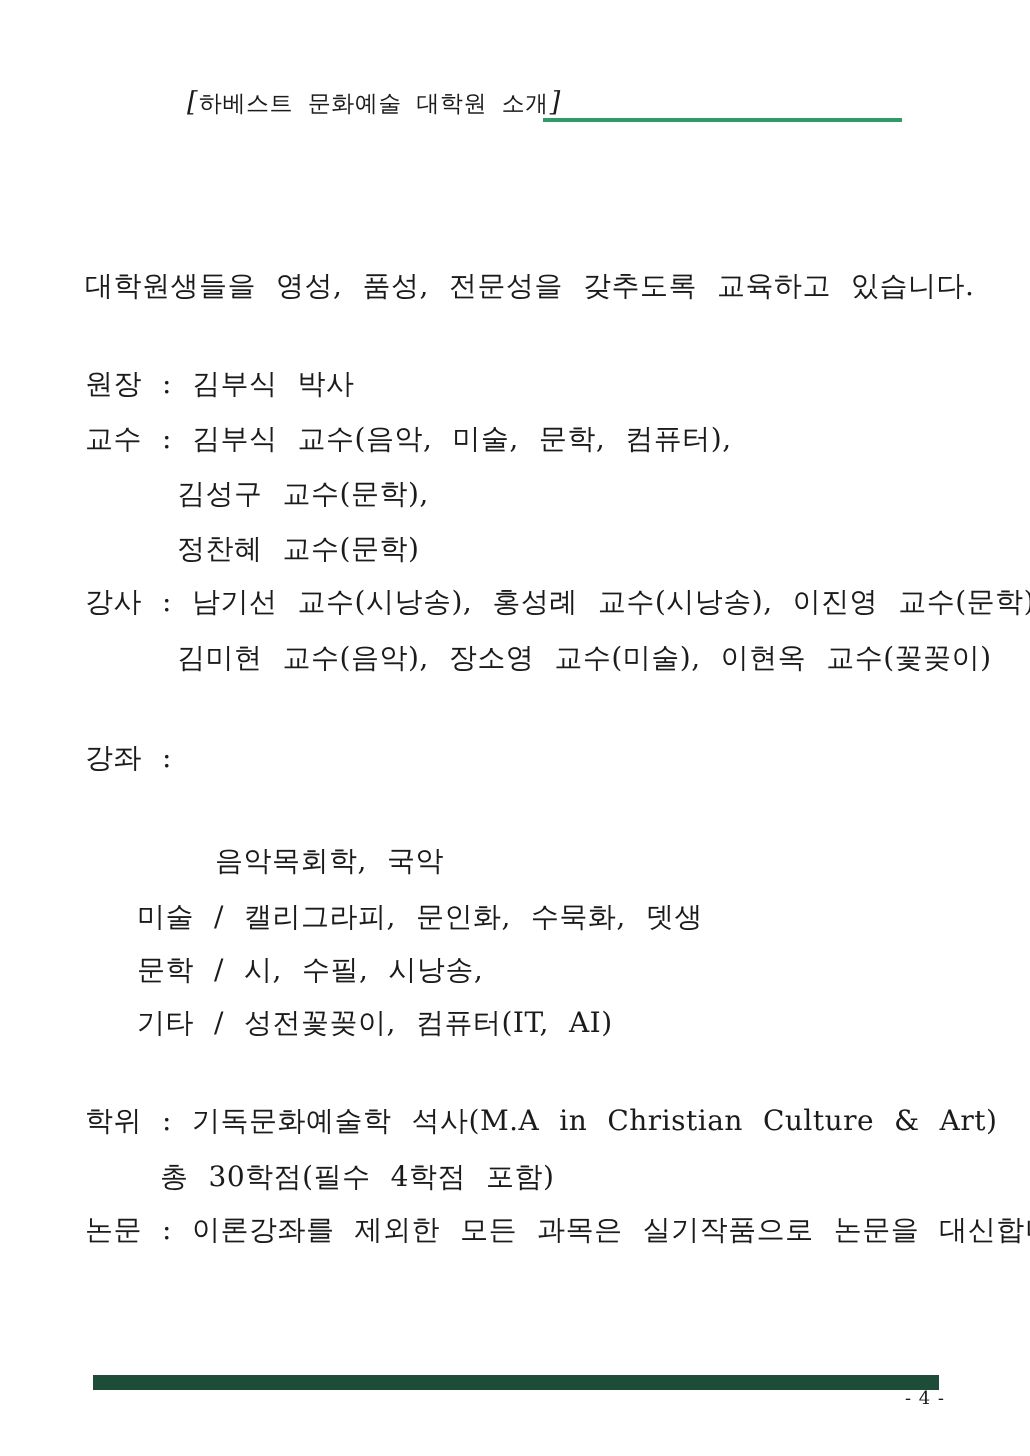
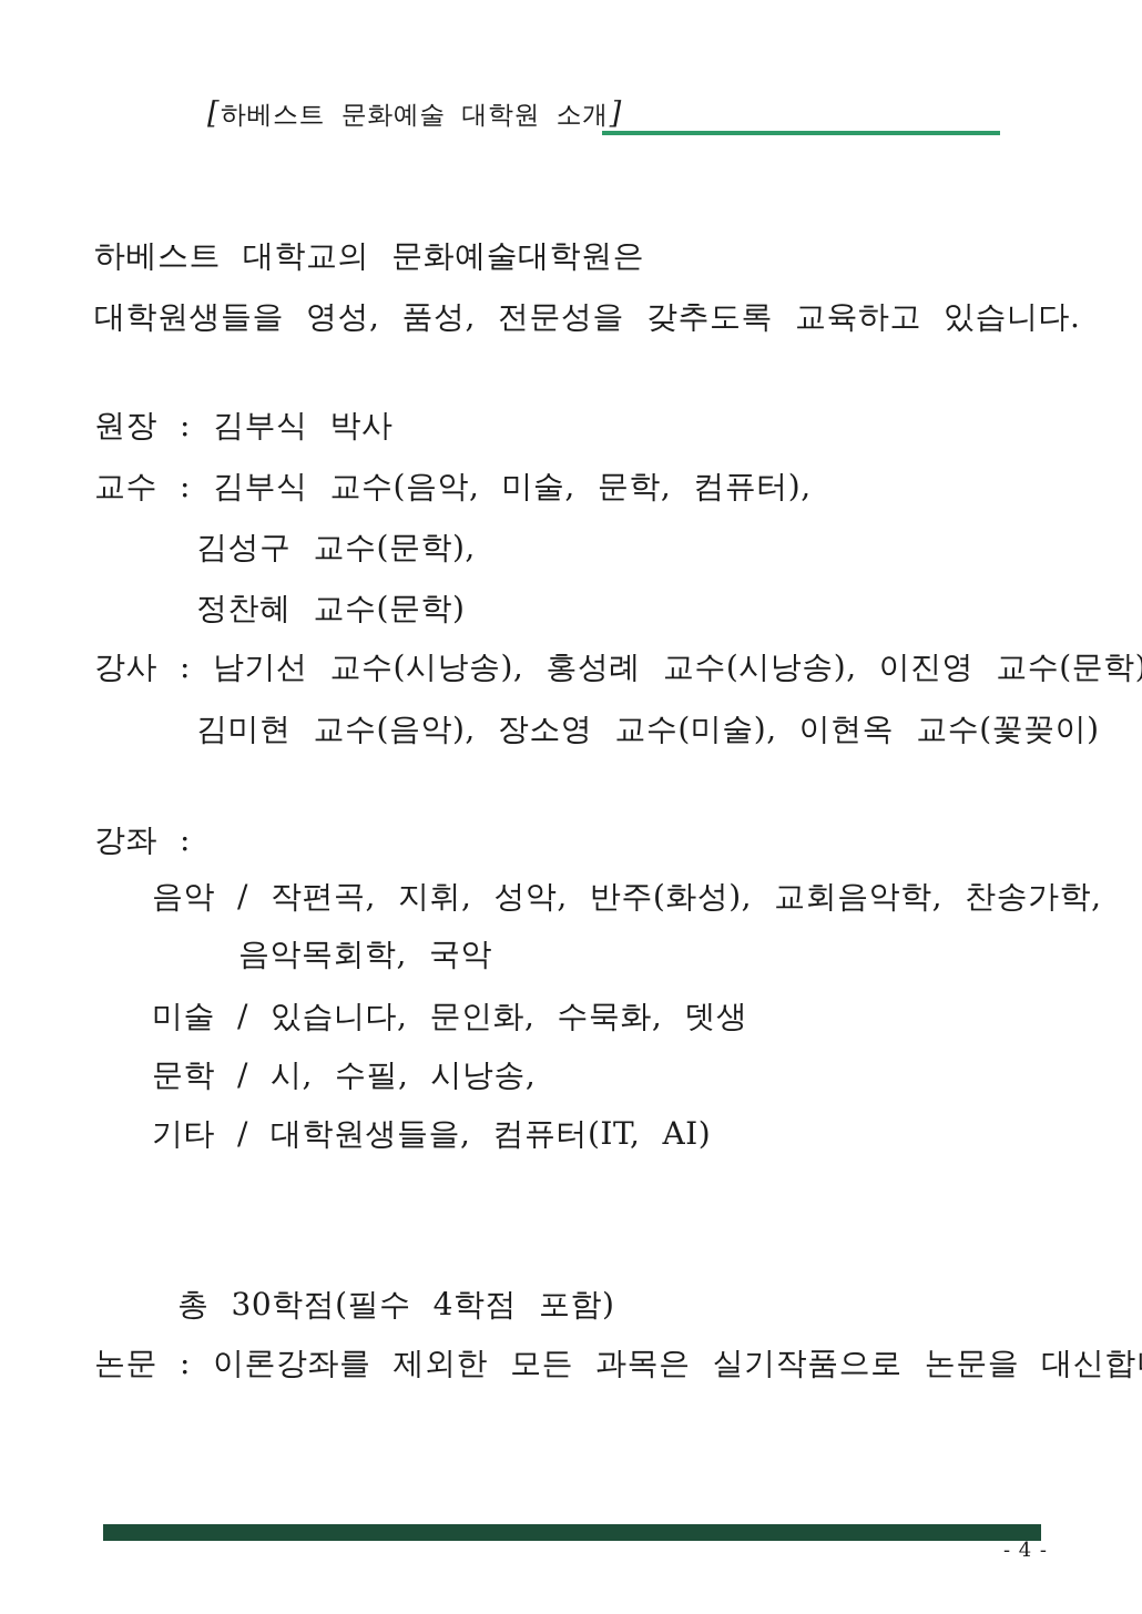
  [하베스트 문화예술 대학원 소개]
+ 하베스트 대학교의 문화예술대학원은
  대학원생들을 영성, 품성, 전문성을 갖추도록 교육하고 있습니다.
  원장 : 김부식 박사
  교수 : 김부식 교수(음악, 미술, 문학, 컴퓨터),
  김성구 교수(문학),
  정찬혜 교수(문학)
  강사 : 남기선 교수(시낭송), 홍성례 교수(시낭송), 이진영 교수(문학)
  김미현 교수(음악), 장소영 교수(미술), 이현옥 교수(꽃꽂이)
  강좌 :
+ 음악 / 작편곡, 지휘, 성악, 반주(화성), 교회음악학, 찬송가학,
  음악목회학, 국악
- 미술 / 캘리그라피, 문인화, 수묵화, 뎃생
+ 미술 / 있습니다, 문인화, 수묵화, 뎃생
  문학 / 시, 수필, 시낭송,
- 기타 / 성전꽃꽂이, 컴퓨터(IT, AI)
+ 기타 / 대학원생들을, 컴퓨터(IT, AI)
- 학위 : 기독문화예술학 석사(M.A in Christian Culture & Art)
  총 30학점(필수 4학점 포함)
  논문 : 이론강좌를 제외한 모든 과목은 실기작품으로 논문을 대신합
  - 4 -
